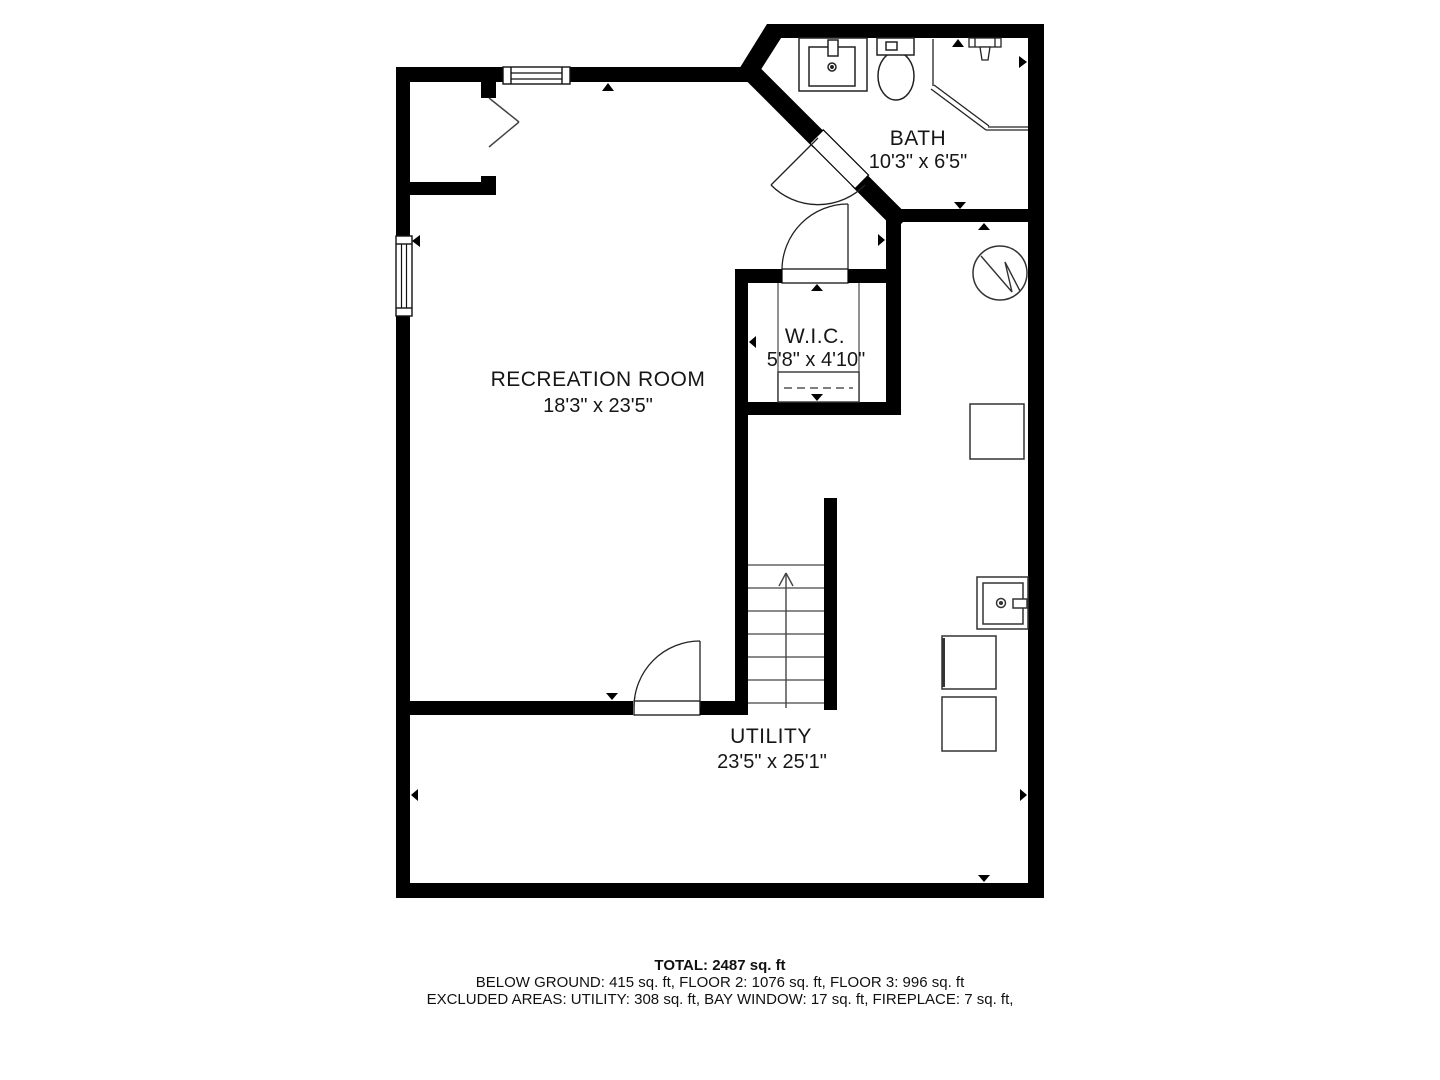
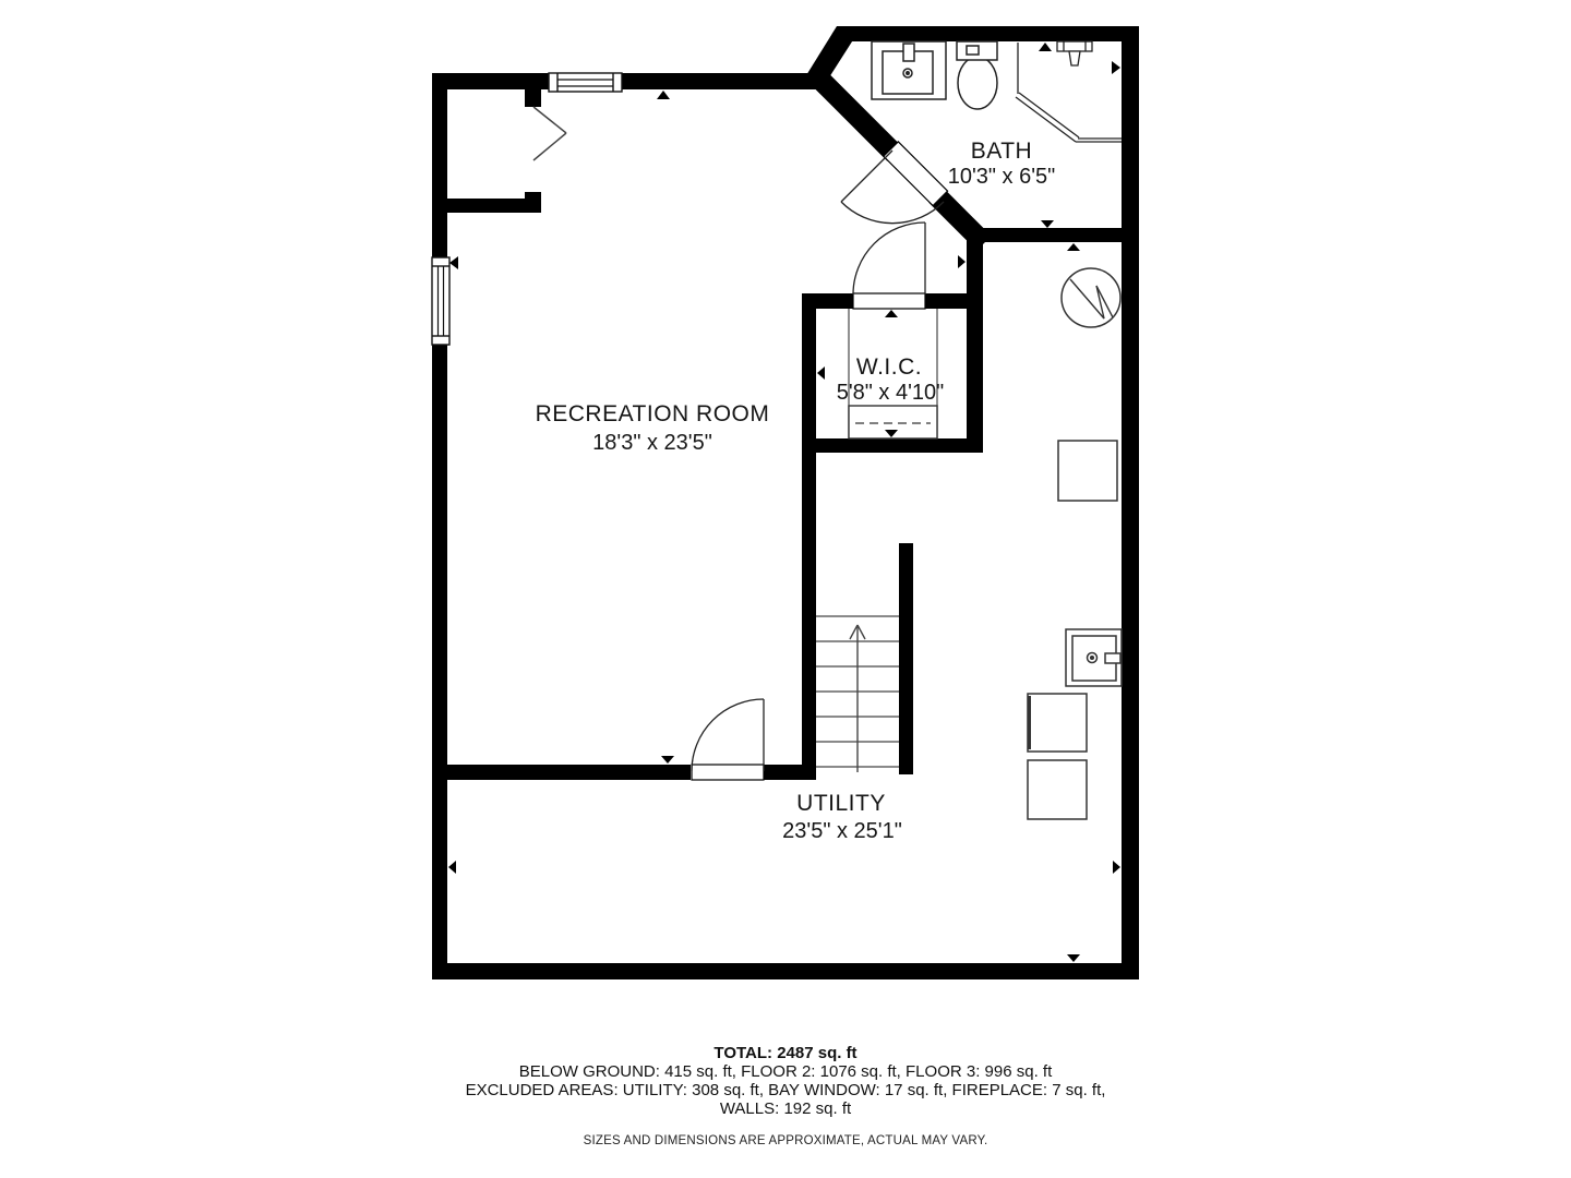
  BATH
  10'3" x 6'5"
  W.I.C.
  5'8" x 4'10"
  RECREATION ROOM
  18'3" x 23'5"
  UTILITY
  23'5" x 25'1"
  TOTAL: 2487 sq. ft
  BELOW GROUND: 415 sq. ft, FLOOR 2: 1076 sq. ft, FLOOR 3: 996 sq. ft
  EXCLUDED AREAS: UTILITY: 308 sq. ft, BAY WINDOW: 17 sq. ft, FIREPLACE: 7 sq. ft,
+ WALLS: 192 sq. ft
+ SIZES AND DIMENSIONS ARE APPROXIMATE, ACTUAL MAY VARY.
